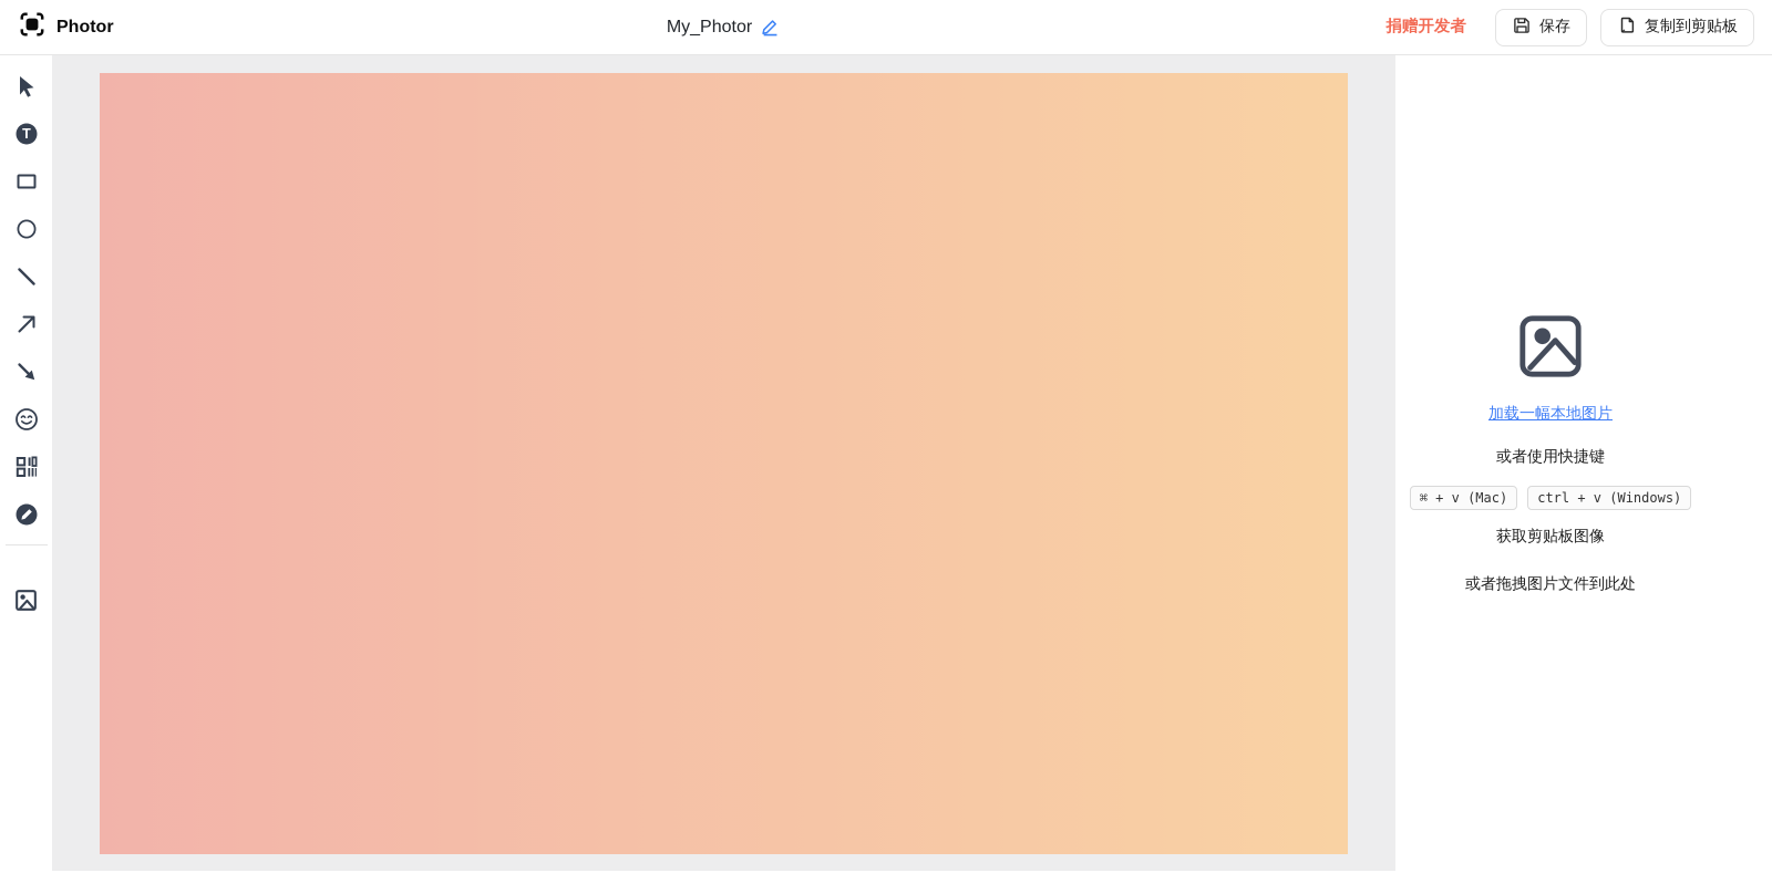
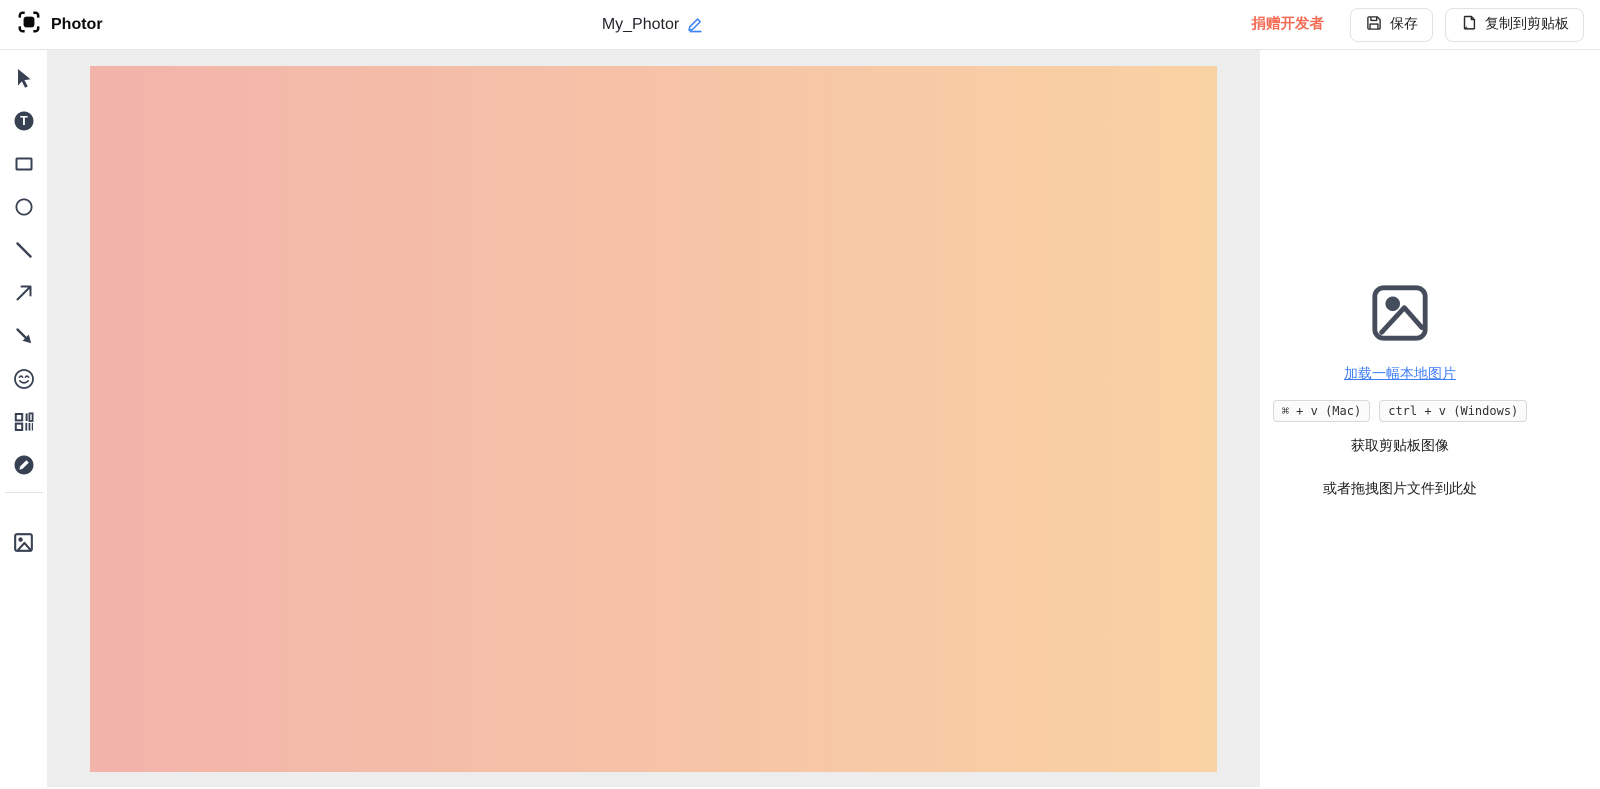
  Photor
  My_Photor
  捐赠开发者
  保存
  复制到剪贴板
  T
  加载一幅本地图片
- 或者使用快捷键
  ⌘ + v (Mac)
  ctrl + v (Windows)
  获取剪贴板图像
  或者拖拽图片文件到此处
